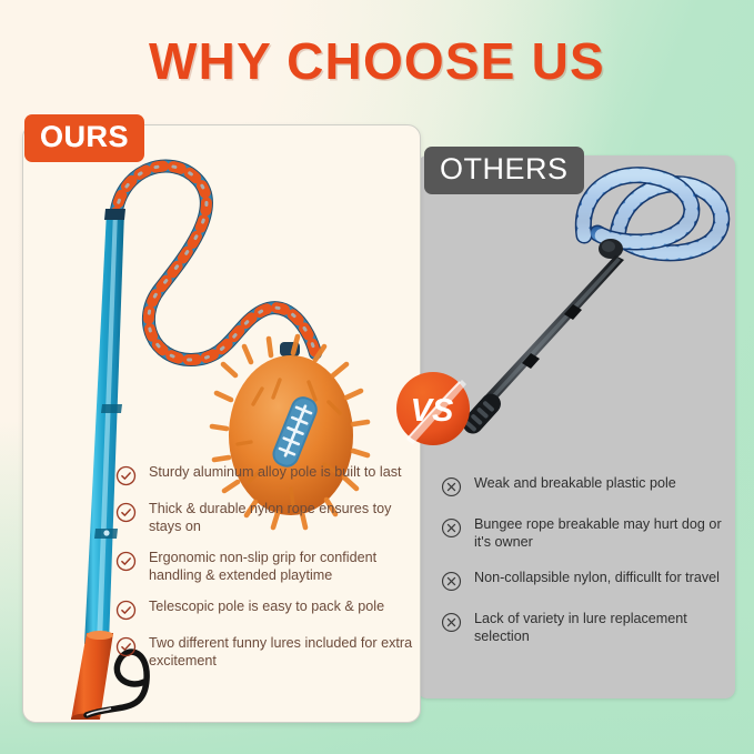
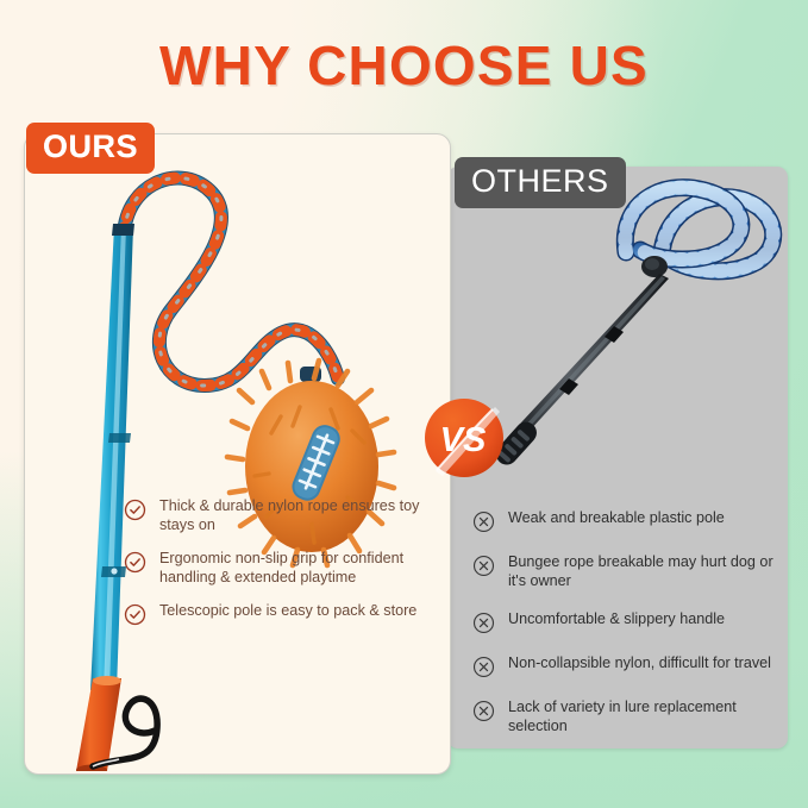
  WHY CHOOSE US
  OURS
  OTHERS
  VS
- Sturdy aluminum alloy pole is built to last
  Thick & durable nylon rope ensures toy stays on
  Ergonomic non-slip grip for confident handling & extended playtime
- Telescopic pole is easy to pack & pole
+ Telescopic pole is easy to pack & store
- Two different funny lures included for extra excitement
  Weak and breakable plastic pole
  Bungee rope breakable may hurt dog or it's owner
+ Uncomfortable & slippery handle
  Non-collapsible nylon, difficullt for travel
  Lack of variety in lure replacement selection
